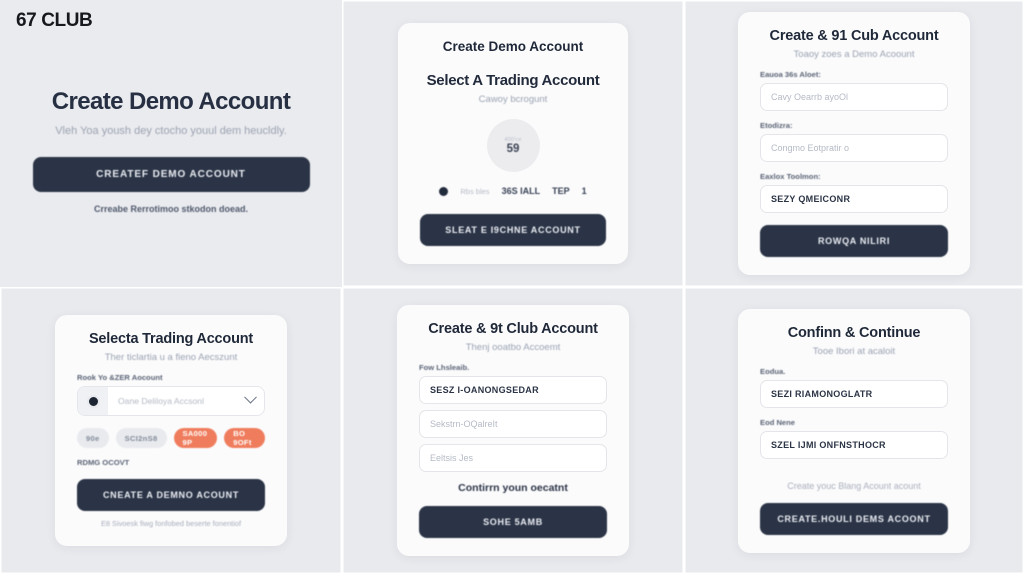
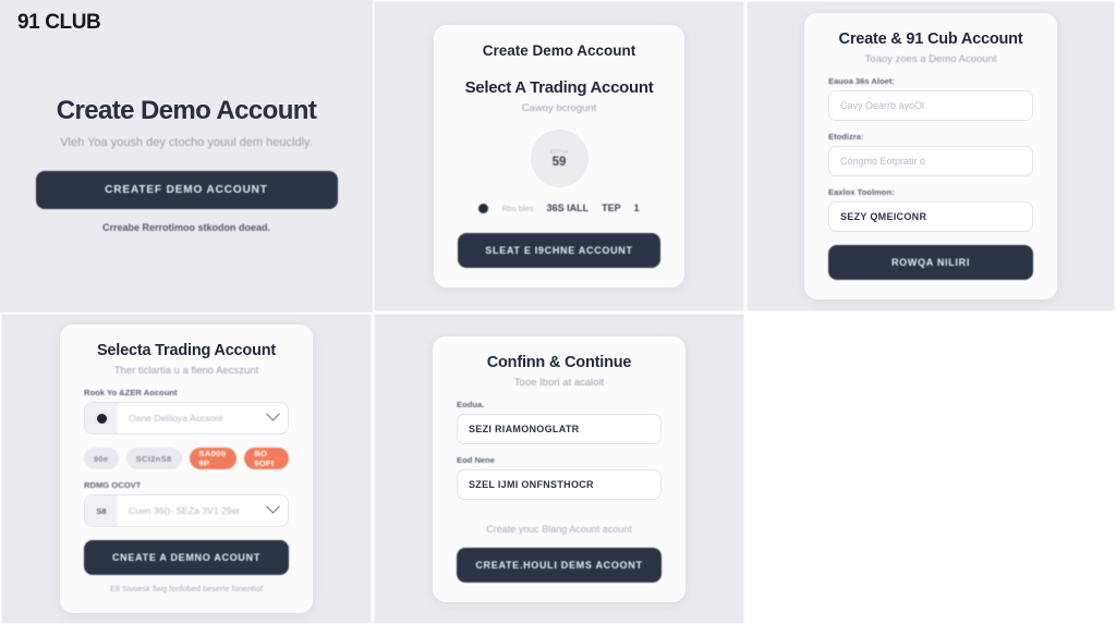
- 67 CLUB
+ 91 CLUB
  Create Demo Account
  Vleh Yoa yoush dey ctocho youul dem heucldly.
  CREATEF DEMO ACCOUNT
  Crreabe Rerrotimoo stkodon doead.
  Create Demo Account
  Select A Trading Account
  Cawoy bcrogunt
  59
  Rbs bles
  36S IALL
  TEP
  1
  SLEAT E I9CHNE ACCOUNT
  Create & 91 Cub Account
  Toaoy zoes a Demo Acoount
  Eauoa 36s Aloet:
  Cavy Oearrb ayoOl
  Etodizra:
  Congmo Eotpratir o
  Eaxlox Toolmon:
  SEZY QMEICONR
  ROWQA NILIRI
  Selecta Trading Account
  Ther ticlartia u a fieno Aecszunt
  Rook Yo &ZER Aocount
  Oane Deliloya Accsonl
  90e
  SCI2nS8
  SA000 9P
  BO 9OFt
  RDMG OCOVT
+ S8
+ Cuen 36()- SEZa 3V1 29er
  CNEATE A DEMNO ACOUNT
  E8 Sivoesk fiwg fonfobed beserte fonentiof
- Create & 9t Club Account
- Thenj ooatbo Accoemt
- Fow Lhsleaib.
- SESZ I-OANONGSEDAR
- Sekstrn-OQalreIt
- Eeltsis Jes
- Contirrn youn oecatnt
- SOHE 5AMB
  Confinn & Continue
  Tooe Ibori at acaloit
  Eodua.
  SEZI RIAMONOGLATR
  Eod Nene
  SZEL IJMI ONFNSTHOCR
  Create youc Blang Acount acount
  CREATE.HOULI DEMS ACOONT
